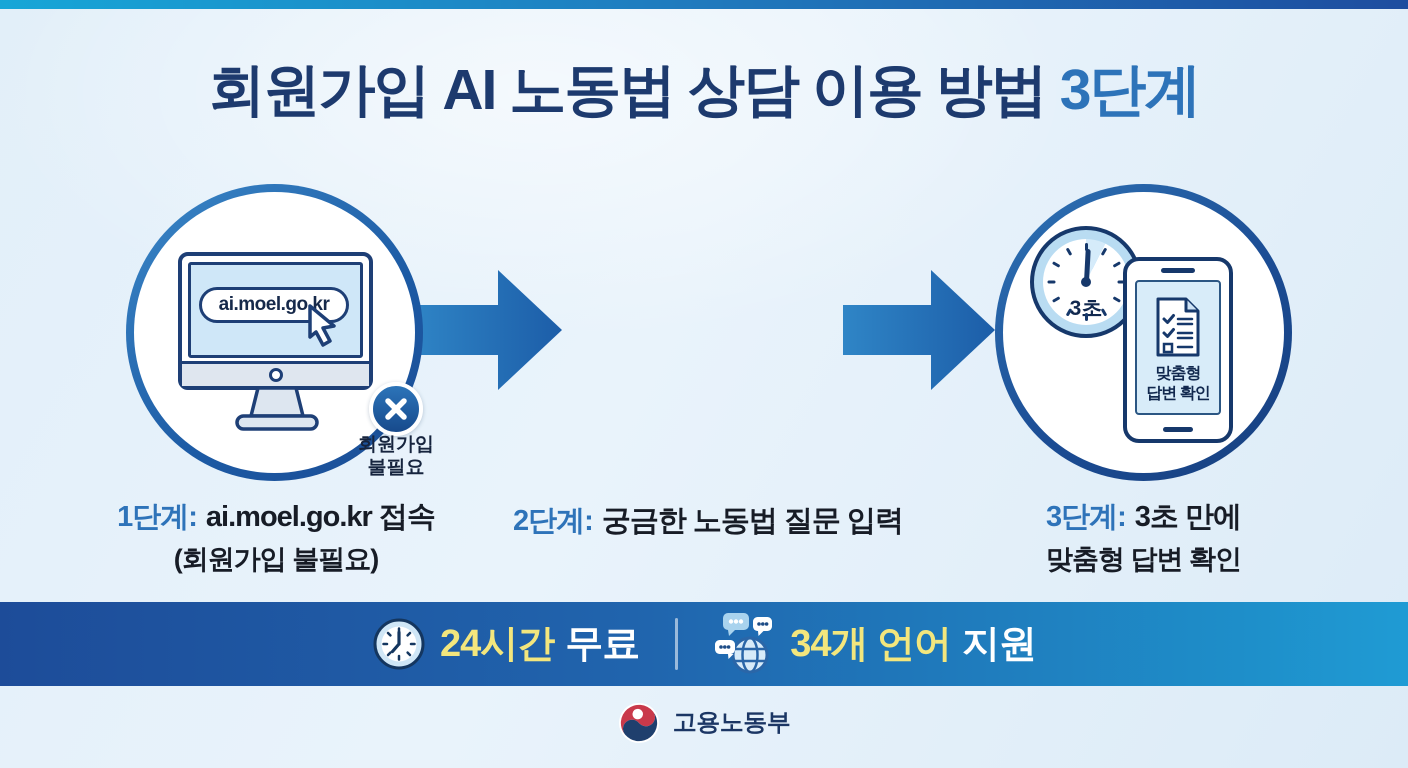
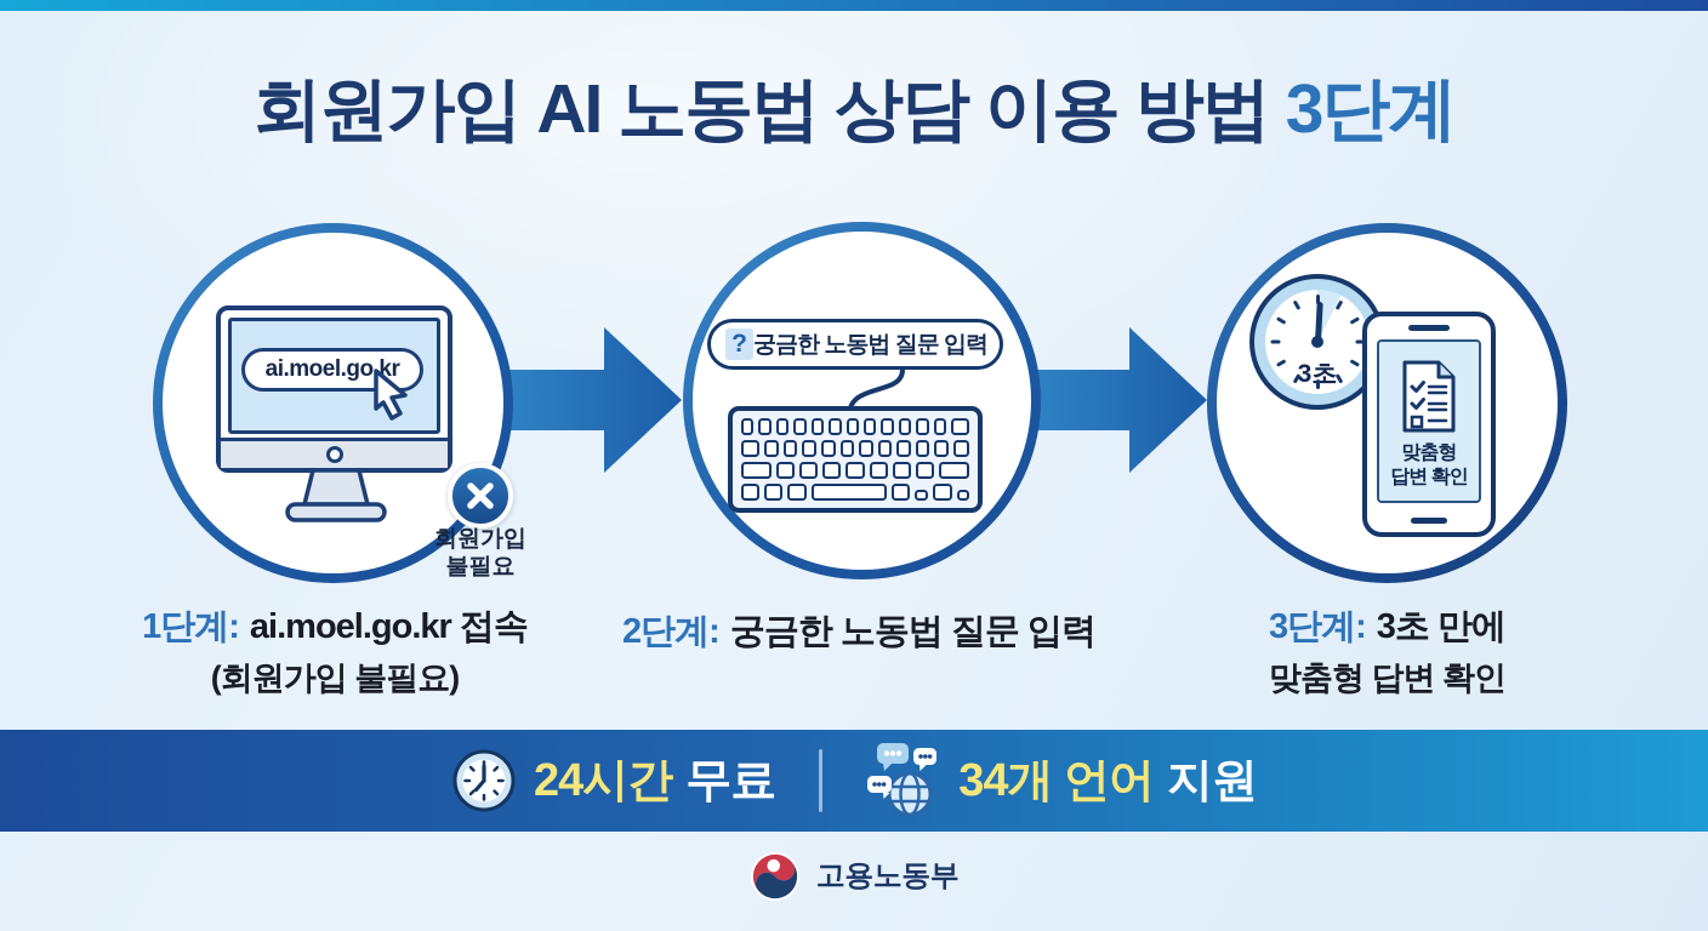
  회원가입 AI 노동법 상담 이용 방법 3단계
  ai.moel.gokr
  회원가입
  불필요
+ ?
+ 궁금한 노동법 질문 입력
  3초
  맞춤형
  답변 확인
  1단계: ai.moel.go.kr 접속
  (회원가입 불필요)
  2단계: 궁금한 노동법 질문 입력
  3단계: 3초 만에
  맞춤형 답변 확인
  24시간 무료
  34개 언어 지원
  고용노동부
